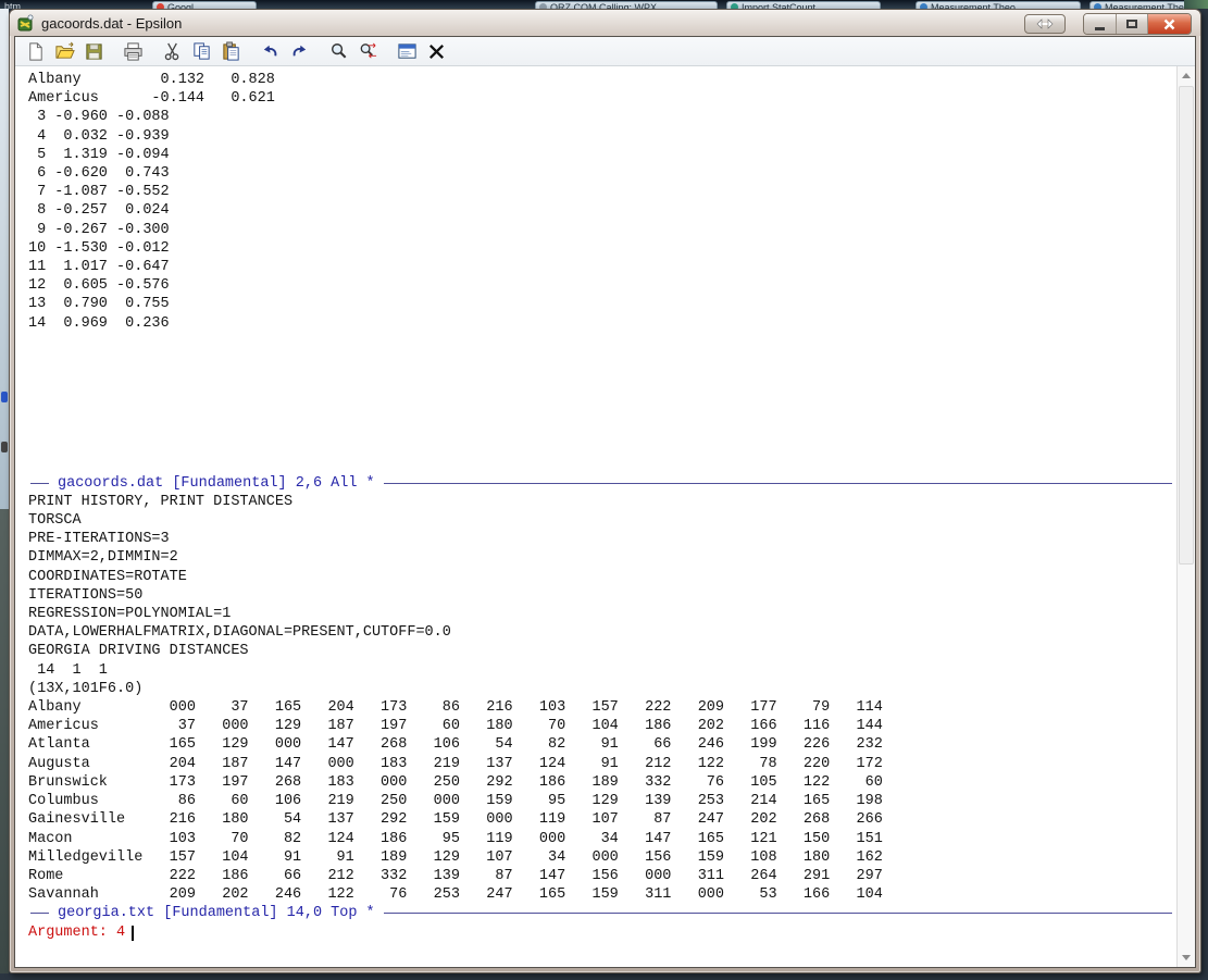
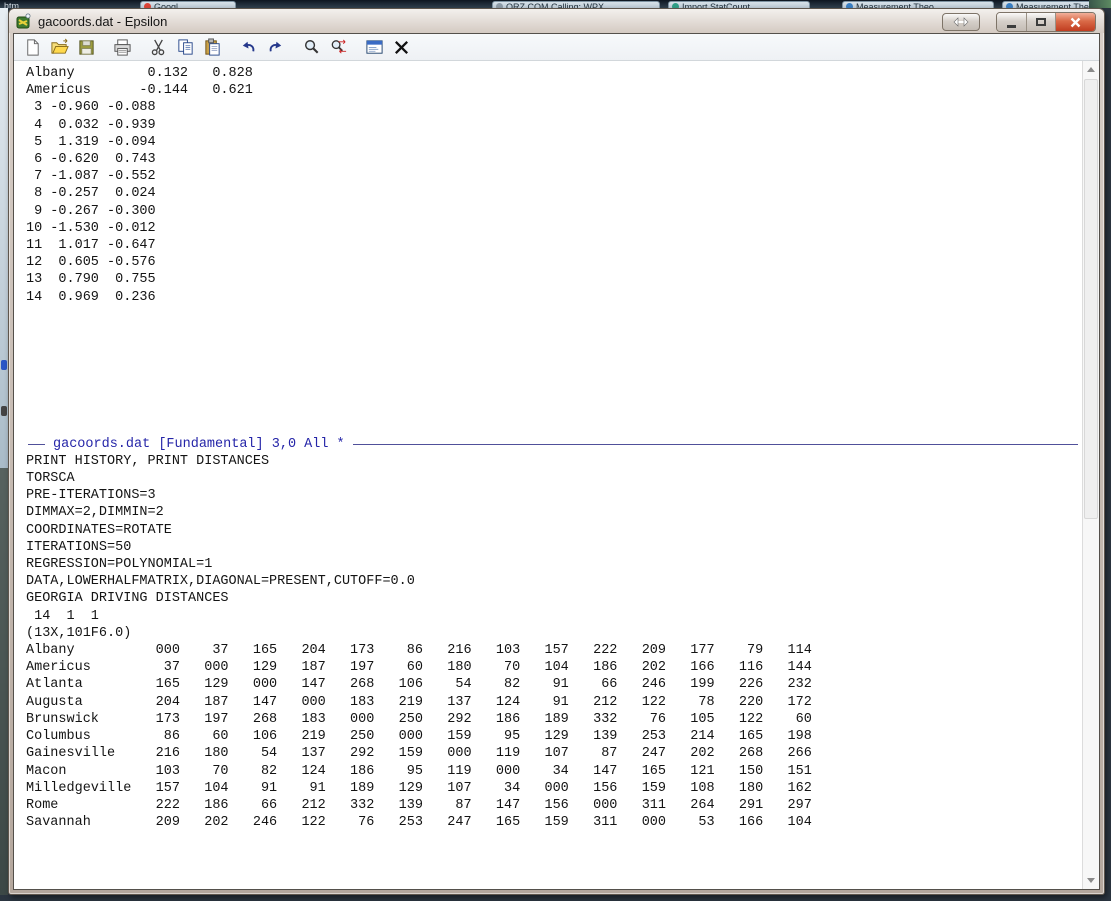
  htm
  Googl
  QRZ.COM Calling: WPX
  Import StatCount
  Measurement Theo
  Measurement The
  gacoords.dat - Epsilon
  Albany 0.132 0.828
  Americus -0.144 0.621
  3 -0.960 -0.088
  4 0.032 -0.939
  5 1.319 -0.094
  6 -0.620 0.743
  7 -1.087 -0.552
  8 -0.257 0.024
  9 -0.267 -0.300
  10 -1.530 -0.012
  11 1.017 -0.647
  12 0.605 -0.576
  13 0.790 0.755
  14 0.969 0.236
- gacoords.dat [Fundamental] 2,6 All *
+ gacoords.dat [Fundamental] 3,0 All *
  PRINT HISTORY, PRINT DISTANCES
  TORSCA
  PRE-ITERATIONS=3
  DIMMAX=2,DIMMIN=2
  COORDINATES=ROTATE
  ITERATIONS=50
  REGRESSION=POLYNOMIAL=1
  DATA,LOWERHALFMATRIX,DIAGONAL=PRESENT,CUTOFF=0.0
  GEORGIA DRIVING DISTANCES
  14 1 1
  (13X,101F6.0)
  Albany 000 37 165 204 173 86 216 103 157 222 209 177 79 114
  Americus 37 000 129 187 197 60 180 70 104 186 202 166 116 144
  Atlanta 165 129 000 147 268 106 54 82 91 66 246 199 226 232
  Augusta 204 187 147 000 183 219 137 124 91 212 122 78 220 172
  Brunswick 173 197 268 183 000 250 292 186 189 332 76 105 122 60
  Columbus 86 60 106 219 250 000 159 95 129 139 253 214 165 198
  Gainesville 216 180 54 137 292 159 000 119 107 87 247 202 268 266
  Macon 103 70 82 124 186 95 119 000 34 147 165 121 150 151
  Milledgeville 157 104 91 91 189 129 107 34 000 156 159 108 180 162
  Rome 222 186 66 212 332 139 87 147 156 000 311 264 291 297
  Savannah 209 202 246 122 76 253 247 165 159 311 000 53 166 104
- georgia.txt [Fundamental] 14,0 Top *
- Argument:
- 4
